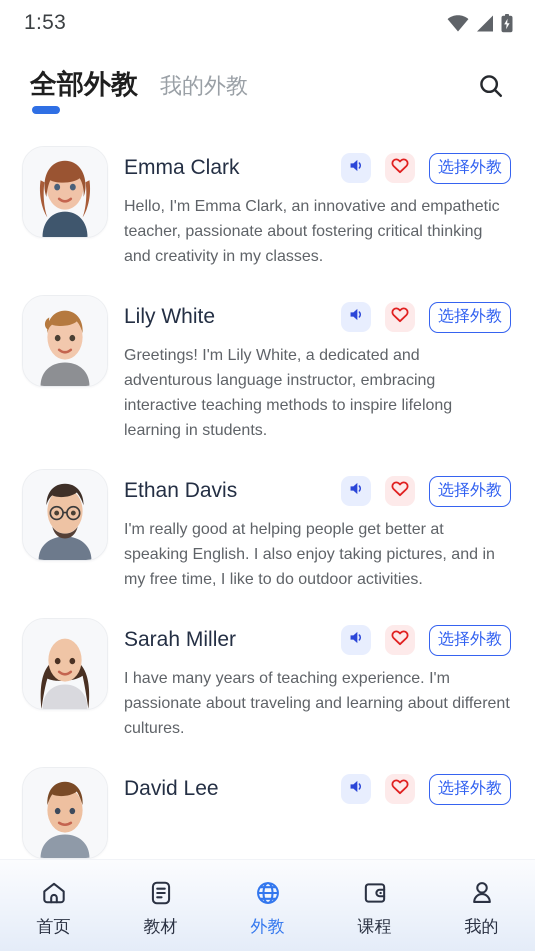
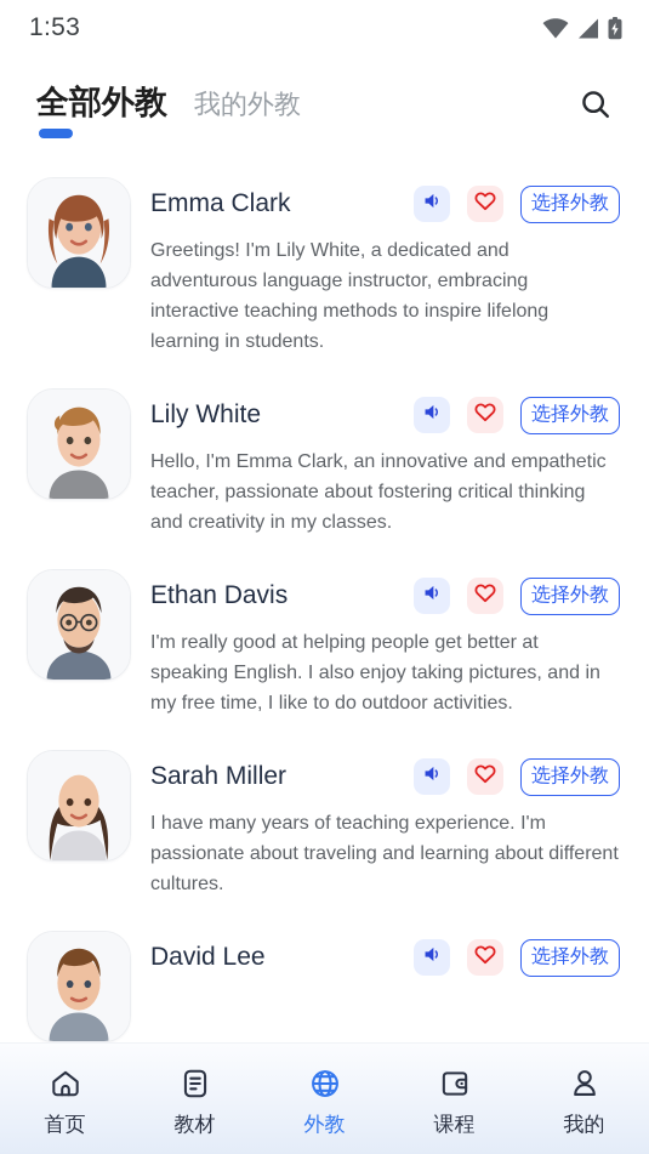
  1:53
  全部外教
  我的外教
  Emma Clark
  选择外教
- Hello, I'm Emma Clark, an innovative and empathetic teacher, passionate about fostering critical thinking and creativity in my classes.
+ Greetings! I'm Lily White, a dedicated and adventurous language instructor, embracing interactive teaching methods to inspire lifelong learning in students.
  Lily White
  选择外教
- Greetings! I'm Lily White, a dedicated and adventurous language instructor, embracing interactive teaching methods to inspire lifelong learning in students.
+ Hello, I'm Emma Clark, an innovative and empathetic teacher, passionate about fostering critical thinking and creativity in my classes.
  Ethan Davis
  选择外教
  I'm really good at helping people get better at speaking English. I also enjoy taking pictures, and in my free time, I like to do outdoor activities.
  Sarah Miller
  选择外教
  I have many years of teaching experience. I'm passionate about traveling and learning about different cultures.
  David Lee
  选择外教
  首页
  教材
  外教
  课程
  我的
